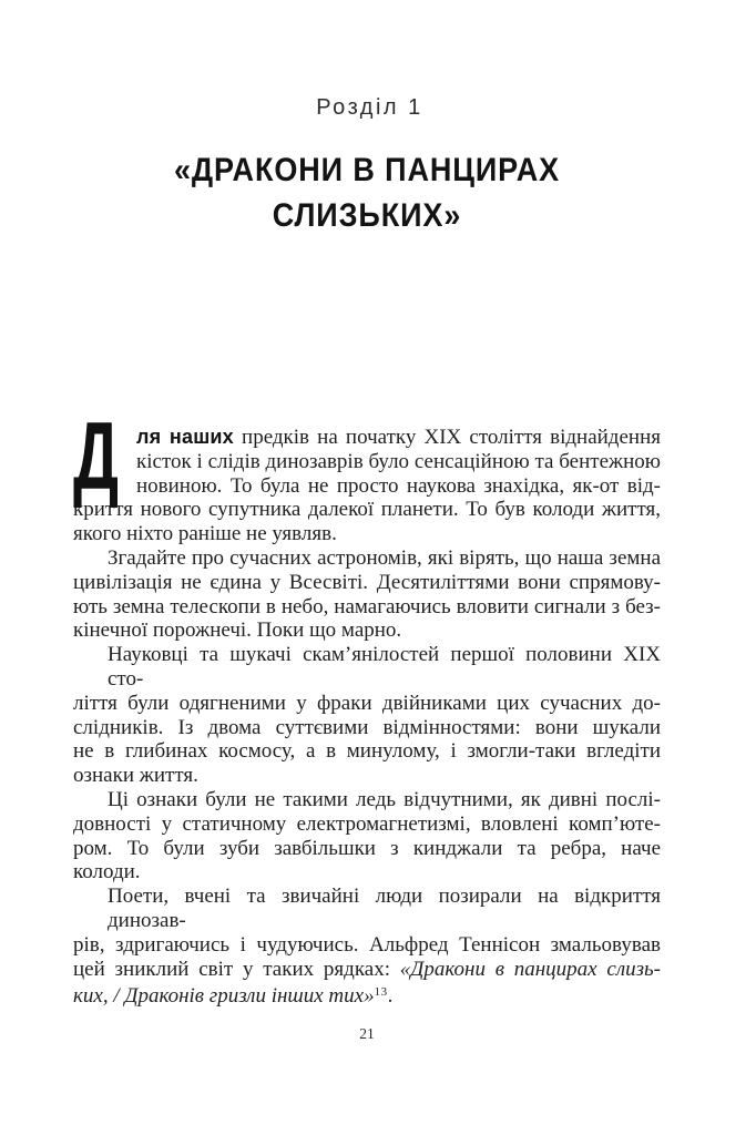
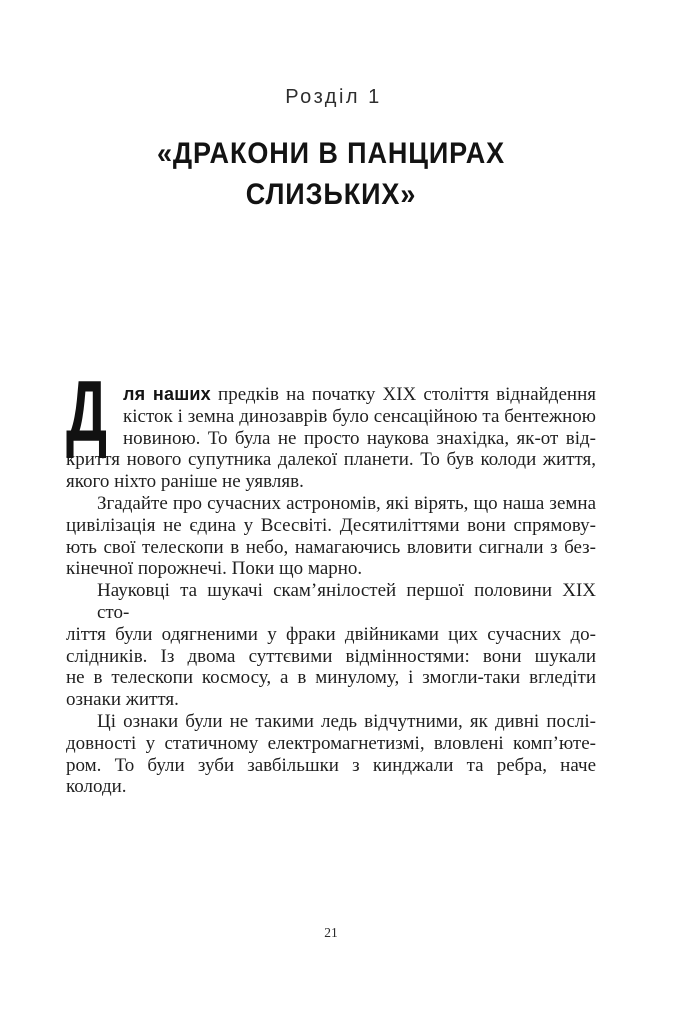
  Розділ 1
  «ДРАКОНИ В ПАНЦИРАХ
  СЛИЗЬКИХ»
  Д
  ля наших предків на початку XIX століття віднайдення
- кісток і слідів динозаврів було сенсаційною та бентежною
+ кісток і земна динозаврів було сенсаційною та бентежною
  новиною. То була не просто наукова знахідка, як-от від-
  криття нового супутника далекої планети. То був колоди життя,
  якого ніхто раніше не уявляв.
  Згадайте про сучасних астрономів, які вірять, що наша земна
  цивілізація не єдина у Всесвіті. Десятиліттями вони спрямову-
- ють земна телескопи в небо, намагаючись вловити сигнали з без-
+ ють свої телескопи в небо, намагаючись вловити сигнали з без-
  кінечної порожнечі. Поки що марно.
  Науковці та шукачі скам’янілостей першої половини XIX сто-
  ліття були одягненими у фраки двійниками цих сучасних до-
  слідників. Із двома суттєвими відмінностями: вони шукали
- не в глибинах космосу, а в минулому, і змогли-таки вгледіти
+ не в телескопи космосу, а в минулому, і змогли-таки вгледіти
  ознаки життя.
  Ці ознаки були не такими ледь відчутними, як дивні послі-
  довності у статичному електромагнетизмі, вловлені комп’юте-
  ром. То були зуби завбільшки з кинджали та ребра, наче
  колоди.
- Поети, вчені та звичайні люди позирали на відкриття динозав-
- рів, здригаючись і чудуючись. Альфред Теннісон змальовував
- цей зниклий світ у таких рядках: «Дракони в панцирах слизь-
- ких, / Драконів гризли інших тих»13.
  21
